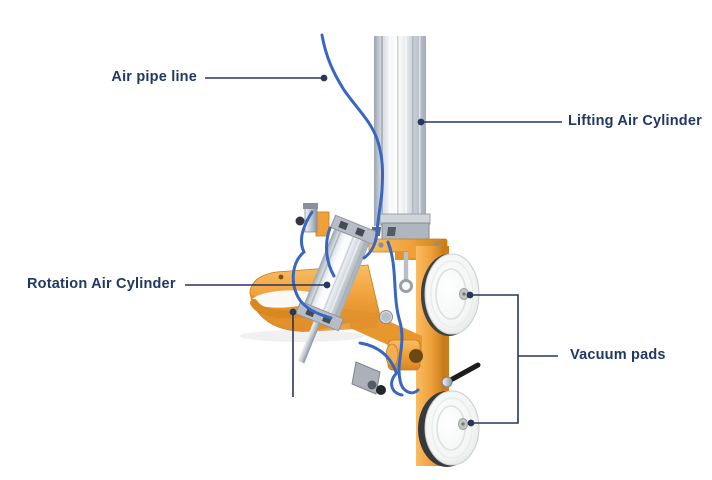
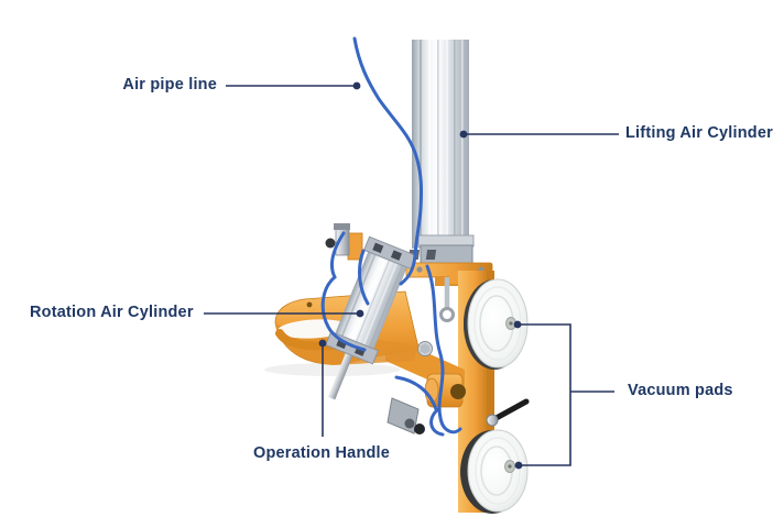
  Air pipe line
  Lifting Air Cylinder
  Rotation Air Cylinder
+ Operation Handle
  Vacuum pads
